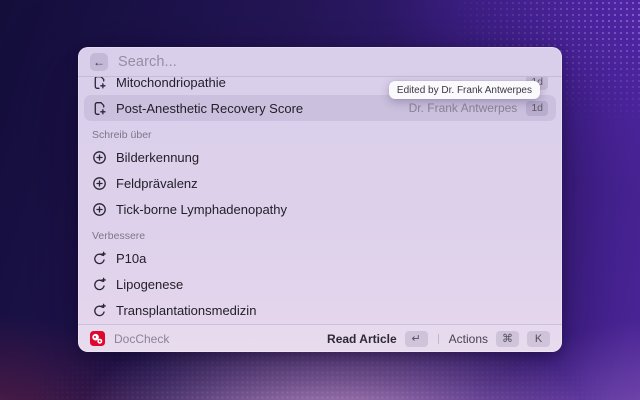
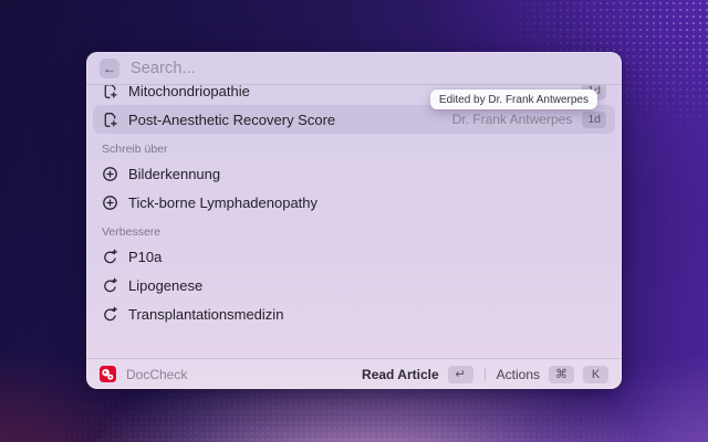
  ←
  Search...
  Edited by Dr. Frank Antwerpes
  Mitochondriopathie
  Post-Anesthetic Recovery Score
  Dr. Frank Antwerpes
  1d
  Schreib über
  Bilderkennung
- Feldprävalenz
  Tick-borne Lymphadenopathy
  Verbessere
  P10a
  Lipogenese
  Transplantationsmedizin
  DocCheck
  Read Article
  ↵
  Actions
  ⌘
  K
